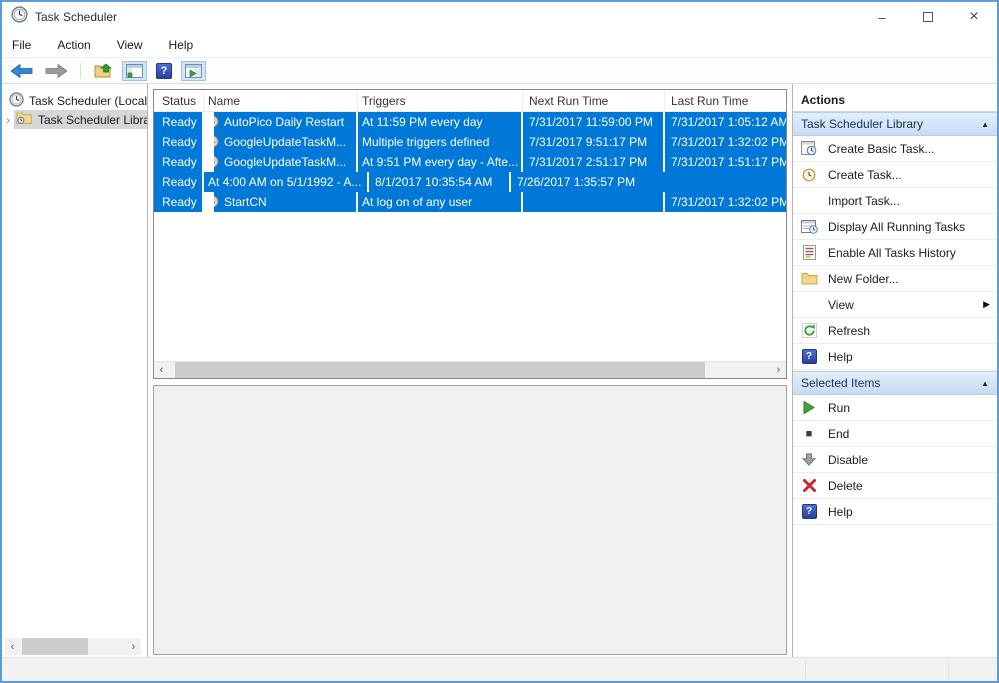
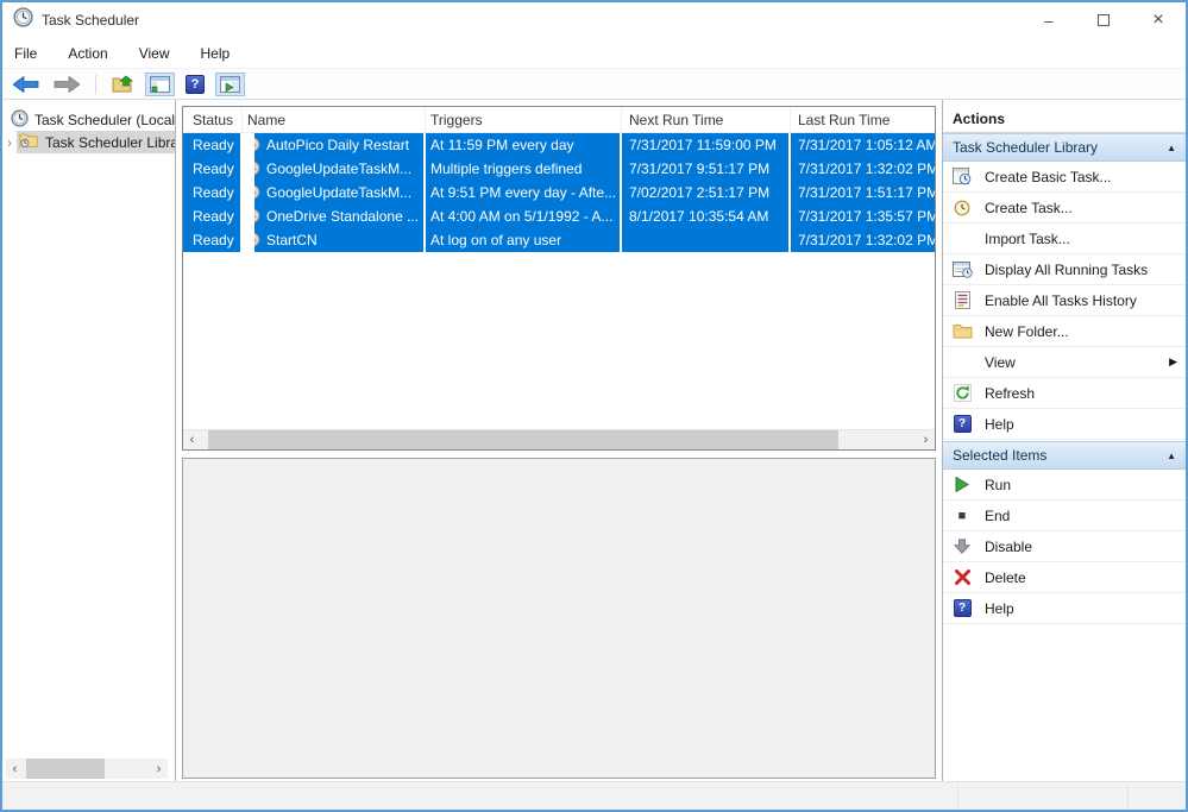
  Task Scheduler
  –
  ×
  File
  Action
  View
  Help
  ?
  Task Scheduler (Local
  ›
  Task Scheduler Libra
  ‹
  ›
  Status
  Name
  Triggers
  Next Run Time
  Last Run Time
  Ready
  AutoPico Daily Restart
  At 11:59 PM every day
  7/31/2017 11:59:00 PM
  7/31/2017 1:05:12 AM
  Ready
  GoogleUpdateTaskM...
  Multiple triggers defined
  7/31/2017 9:51:17 PM
  7/31/2017 1:32:02 PM
  Ready
  GoogleUpdateTaskM...
  At 9:51 PM every day - Afte...
- 7/31/2017 2:51:17 PM
+ 7/02/2017 2:51:17 PM
  7/31/2017 1:51:17 PM
  Ready
+ OneDrive Standalone ...
  At 4:00 AM on 5/1/1992 - A...
  8/1/2017 10:35:54 AM
- 7/26/2017 1:35:57 PM
+ 7/31/2017 1:35:57 PM
  Ready
  StartCN
  At log on of any user
  7/31/2017 1:32:02 PM
  ‹
  ›
  Actions
  Task Scheduler Library
  ▲
  Create Basic Task...
  Create Task...
  Import Task...
  Display All Running Tasks
  Enable All Tasks History
  New Folder...
  View
  ▶
  Refresh
  ?
  Help
  Selected Items
  ▲
  Run
  ■
  End
  Disable
  Delete
  ?
  Help
